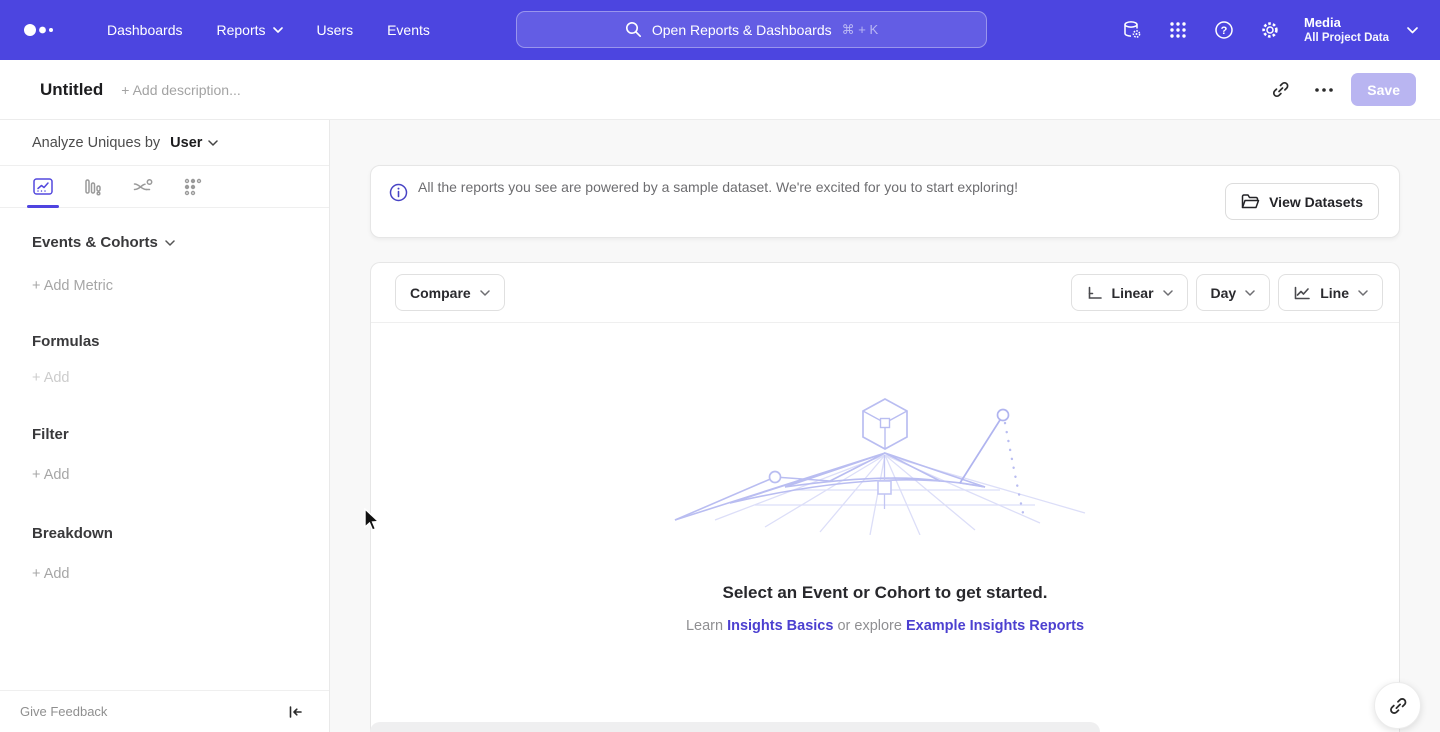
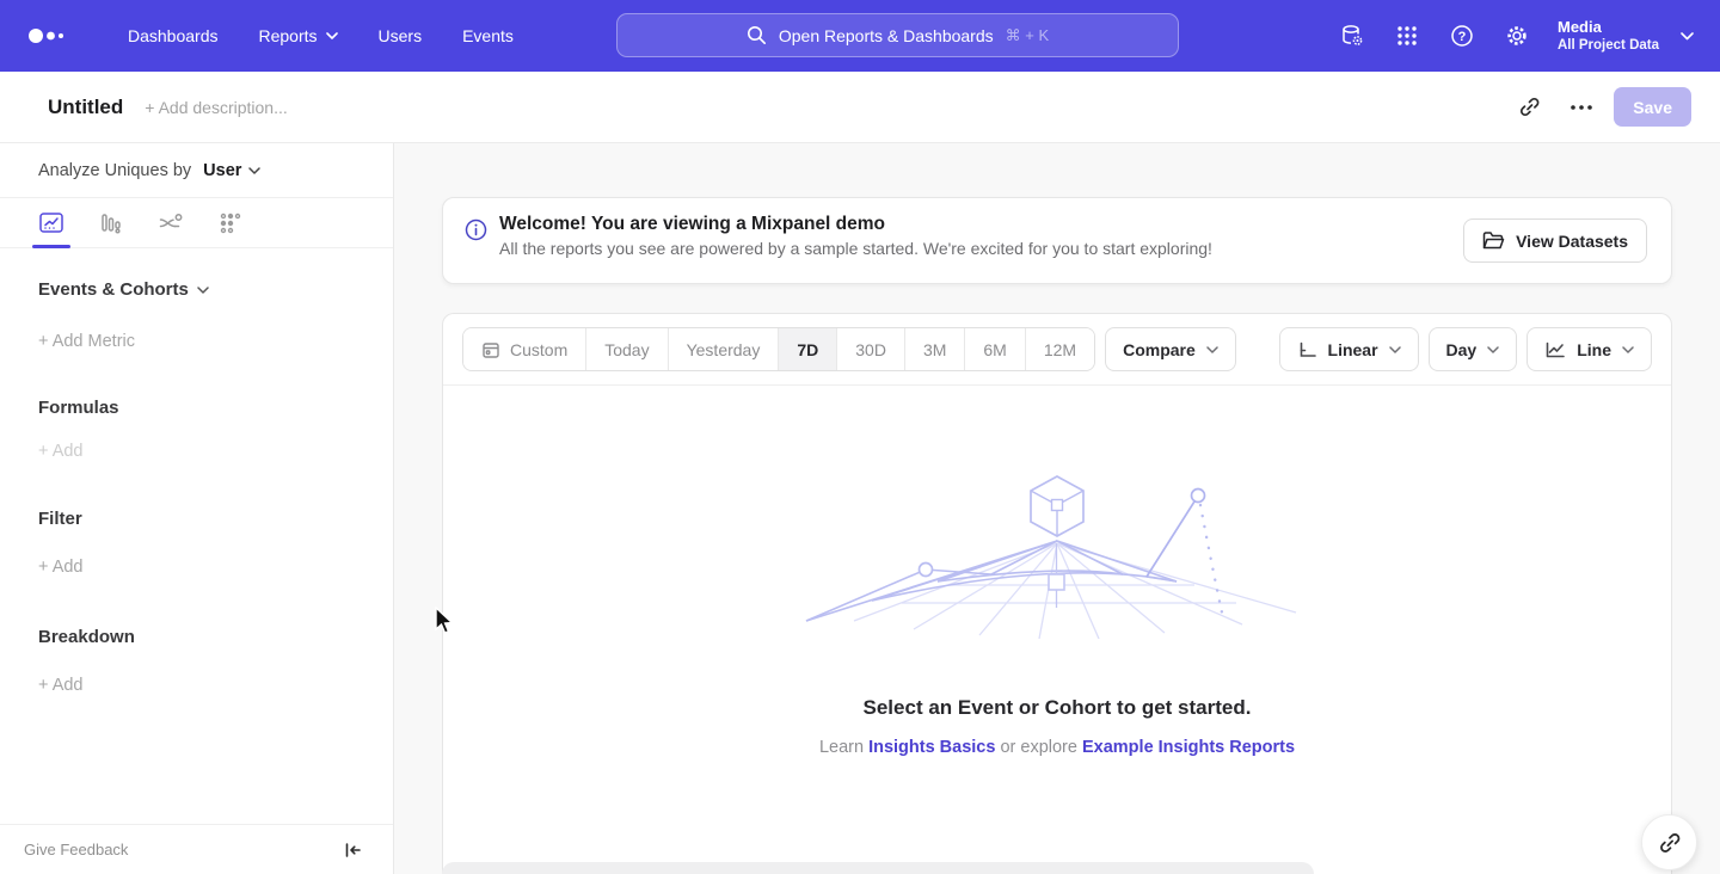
  Dashboards
  Reports
  Users
  Events
  Open Reports & Dashboards
  ⌘ + K
  ?
  Media
  All Project Data
  Untitled
  + Add description...
  Save
  Analyze Uniques by
  User
  Events & Cohorts
  + Add Metric
  Formulas
  + Add
  Filter
  + Add
  Breakdown
  + Add
  Give Feedback
+ Welcome! You are viewing a Mixpanel demo
- All the reports you see are powered by a sample dataset. We're excited for you to start exploring!
+ All the reports you see are powered by a sample started. We're excited for you to start exploring!
  View Datasets
+ Custom
+ Today
+ Yesterday
+ 7D
+ 30D
+ 3M
+ 6M
+ 12M
  Compare
  Linear
  Day
  Line
  Select an Event or Cohort to get started.
  Learn Insights Basics or explore Example Insights Reports
